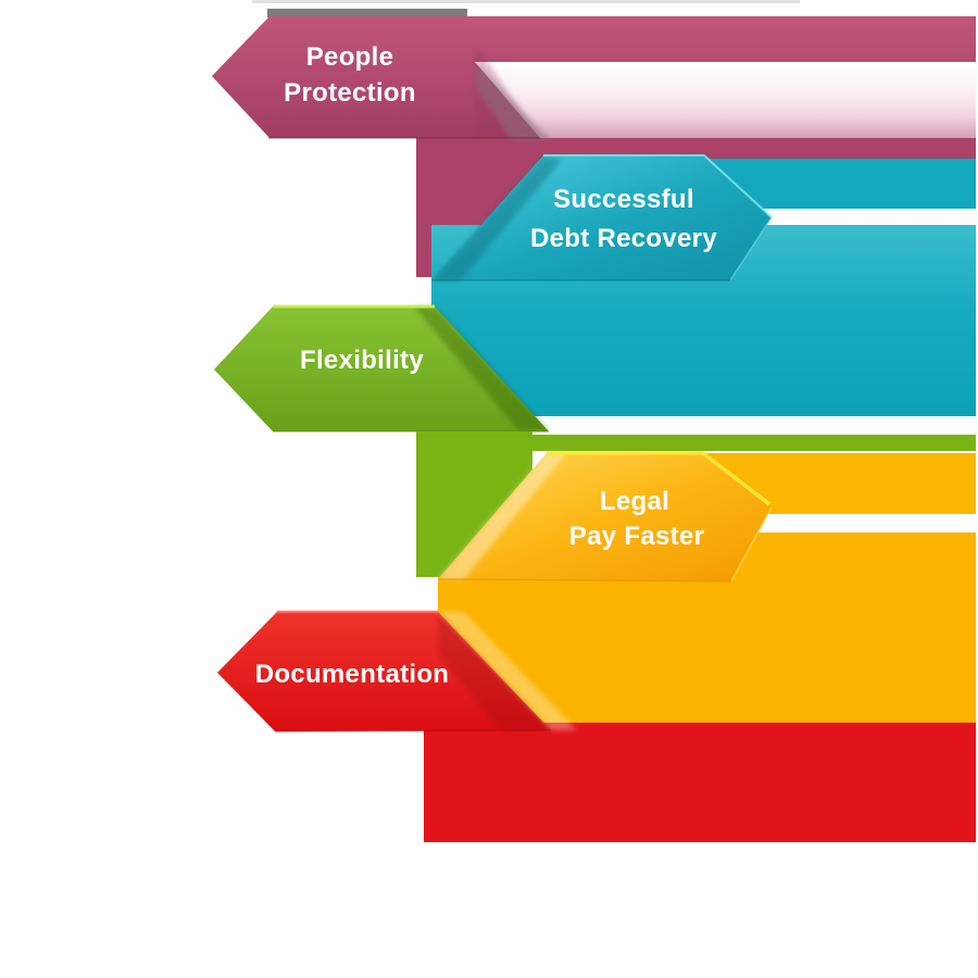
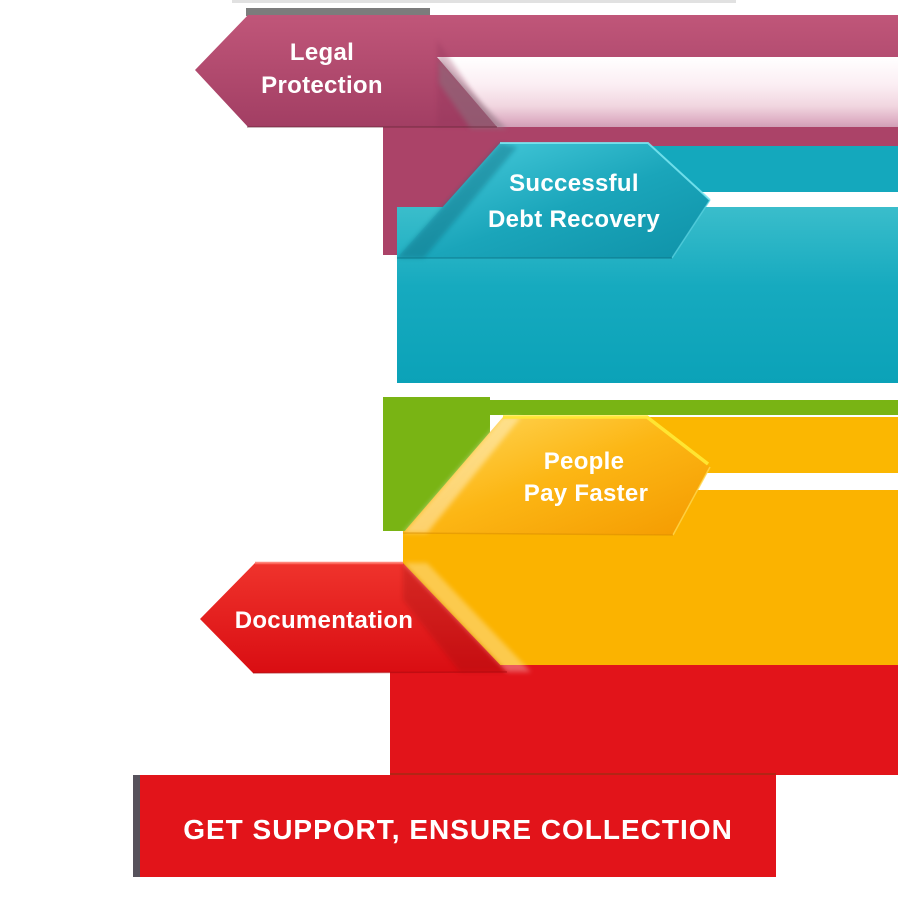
- People
+ Legal
  Protection
  Successful
  Debt Recovery
- Flexibility
- Legal
+ People
  Pay Faster
  Documentation
+ GET SUPPORT, ENSURE COLLECTION
